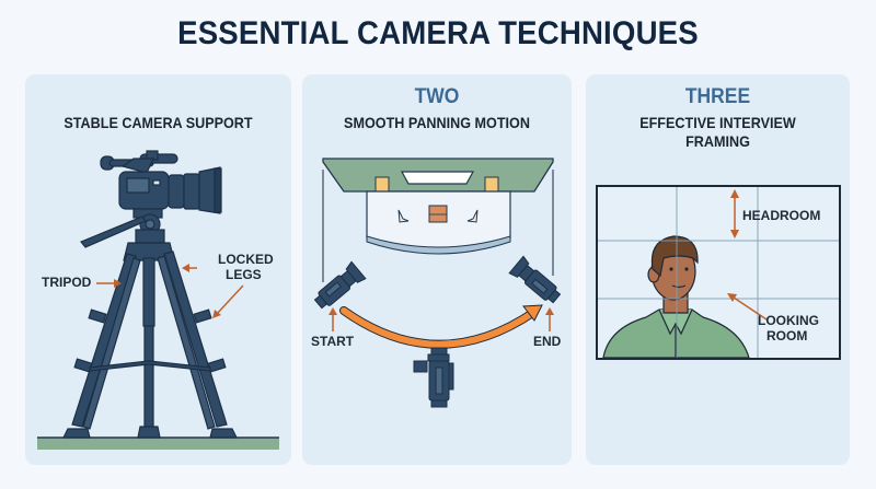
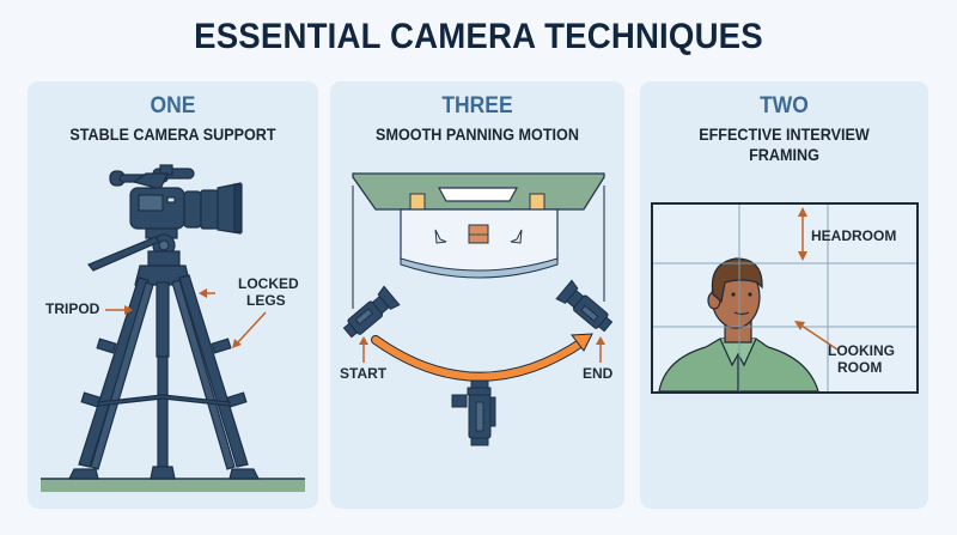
  ESSENTIAL CAMERA TECHNIQUES
+ ONE
  STABLE CAMERA SUPPORT
  TRIPOD
  LOCKED
  LEGS
- TWO
+ THREE
  SMOOTH PANNING MOTION
  START
  END
- THREE
+ TWO
  EFFECTIVE INTERVIEW
  FRAMING
  HEADROOM
  LOOKING
  ROOM
